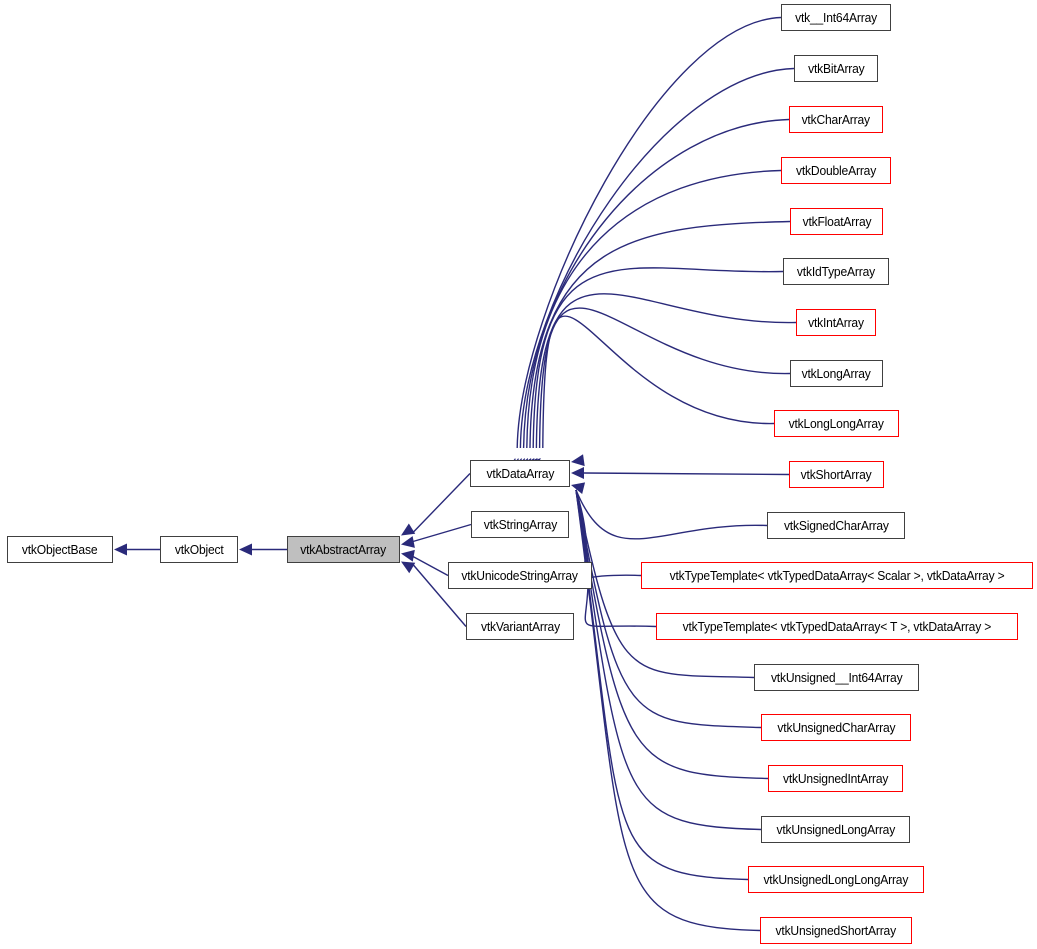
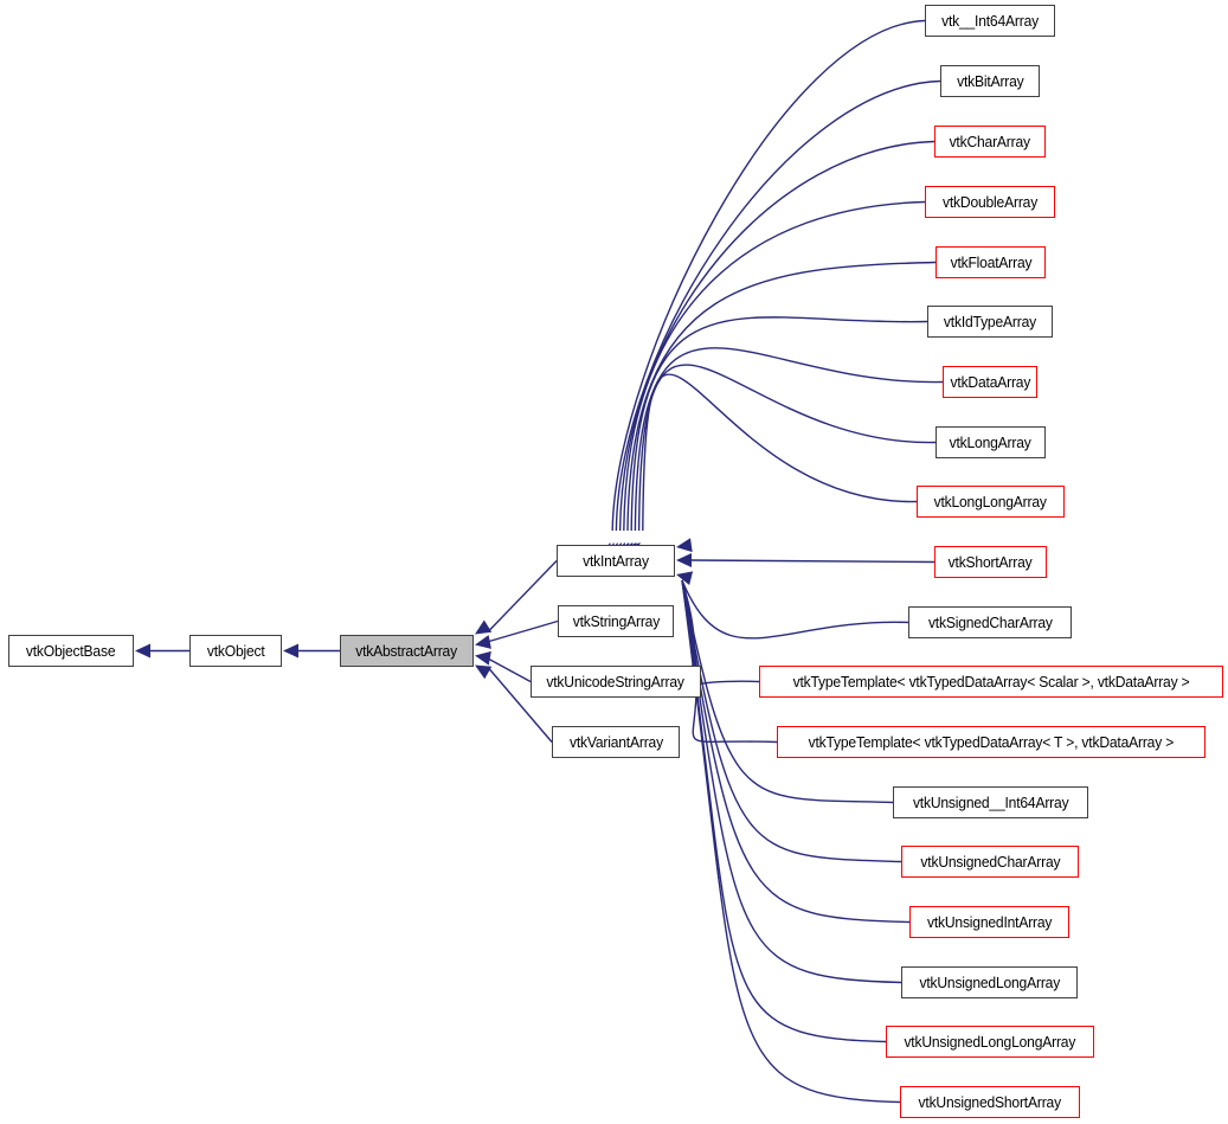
  vtkObjectBase
  vtkObject
  vtkAbstractArray
- vtkDataArray
+ vtkIntArray
  vtkStringArray
  vtkUnicodeStringArray
  vtkVariantArray
  vtk__Int64Array
  vtkBitArray
  vtkCharArray
  vtkDoubleArray
  vtkFloatArray
  vtkIdTypeArray
- vtkIntArray
+ vtkDataArray
  vtkLongArray
  vtkLongLongArray
  vtkShortArray
  vtkSignedCharArray
  vtkTypeTemplate< vtkTypedDataArray< Scalar >, vtkDataArray >
  vtkTypeTemplate< vtkTypedDataArray< T >, vtkDataArray >
  vtkUnsigned__Int64Array
  vtkUnsignedCharArray
  vtkUnsignedIntArray
  vtkUnsignedLongArray
  vtkUnsignedLongLongArray
  vtkUnsignedShortArray
